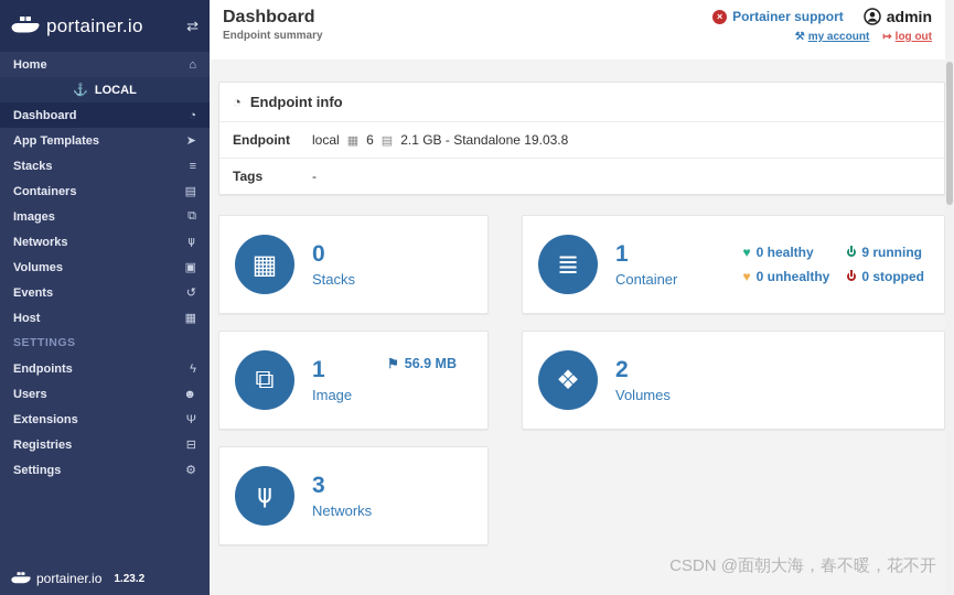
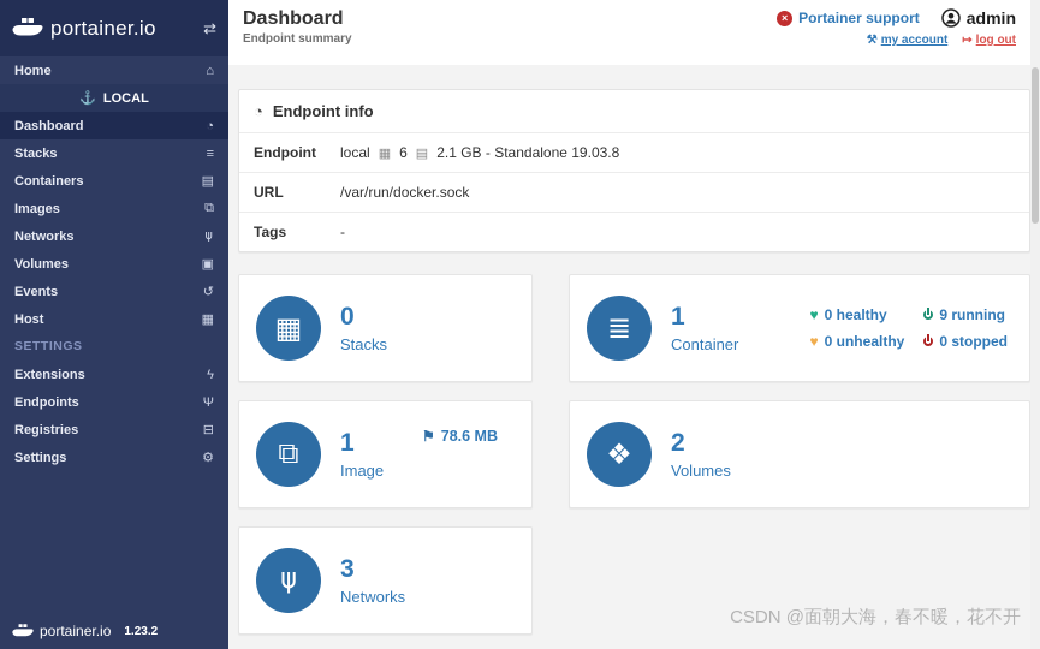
  portainer.io
  ⇄
  Home
  ⌂
  ⚓
  LOCAL
  Dashboard
  ◔
- App Templates
- ➤
  Stacks
  ≡
  Containers
  ▤
  Images
  ⧉
  Networks
  Volumes
  ▣
  Events
  ↺
  Host
  ▦
  SETTINGS
- Endpoints
+ Extensions
  ϟ
- Users
- ☻
- Extensions
+ Endpoints
  Ψ
  Registries
  ⊟
  Settings
  ⚙
  portainer.io
  1.23.2
  Dashboard
  Endpoint summary
  ×
  Portainer support
  admin
  ⚒
  my account
  ↦
  log out
  ◔
  Endpoint info
  Endpoint
  local
  ▦
  6
  ▤
  2.1 GB - Standalone 19.03.8
+ URL
+ /var/run/docker.sock
  Tags
  -
  ▦
  0
  Stacks
  ≣
  1
  Container
  ♥
  0 healthy
  ♥
  0 unhealthy
  9 running
  0 stopped
  ⧉
  1
  Image
  ⚑
- 56.9 MB
+ 78.6 MB
  ❖
  2
  Volumes
  3
  Networks
  CSDN @面朝大海，春不暖，花不开
